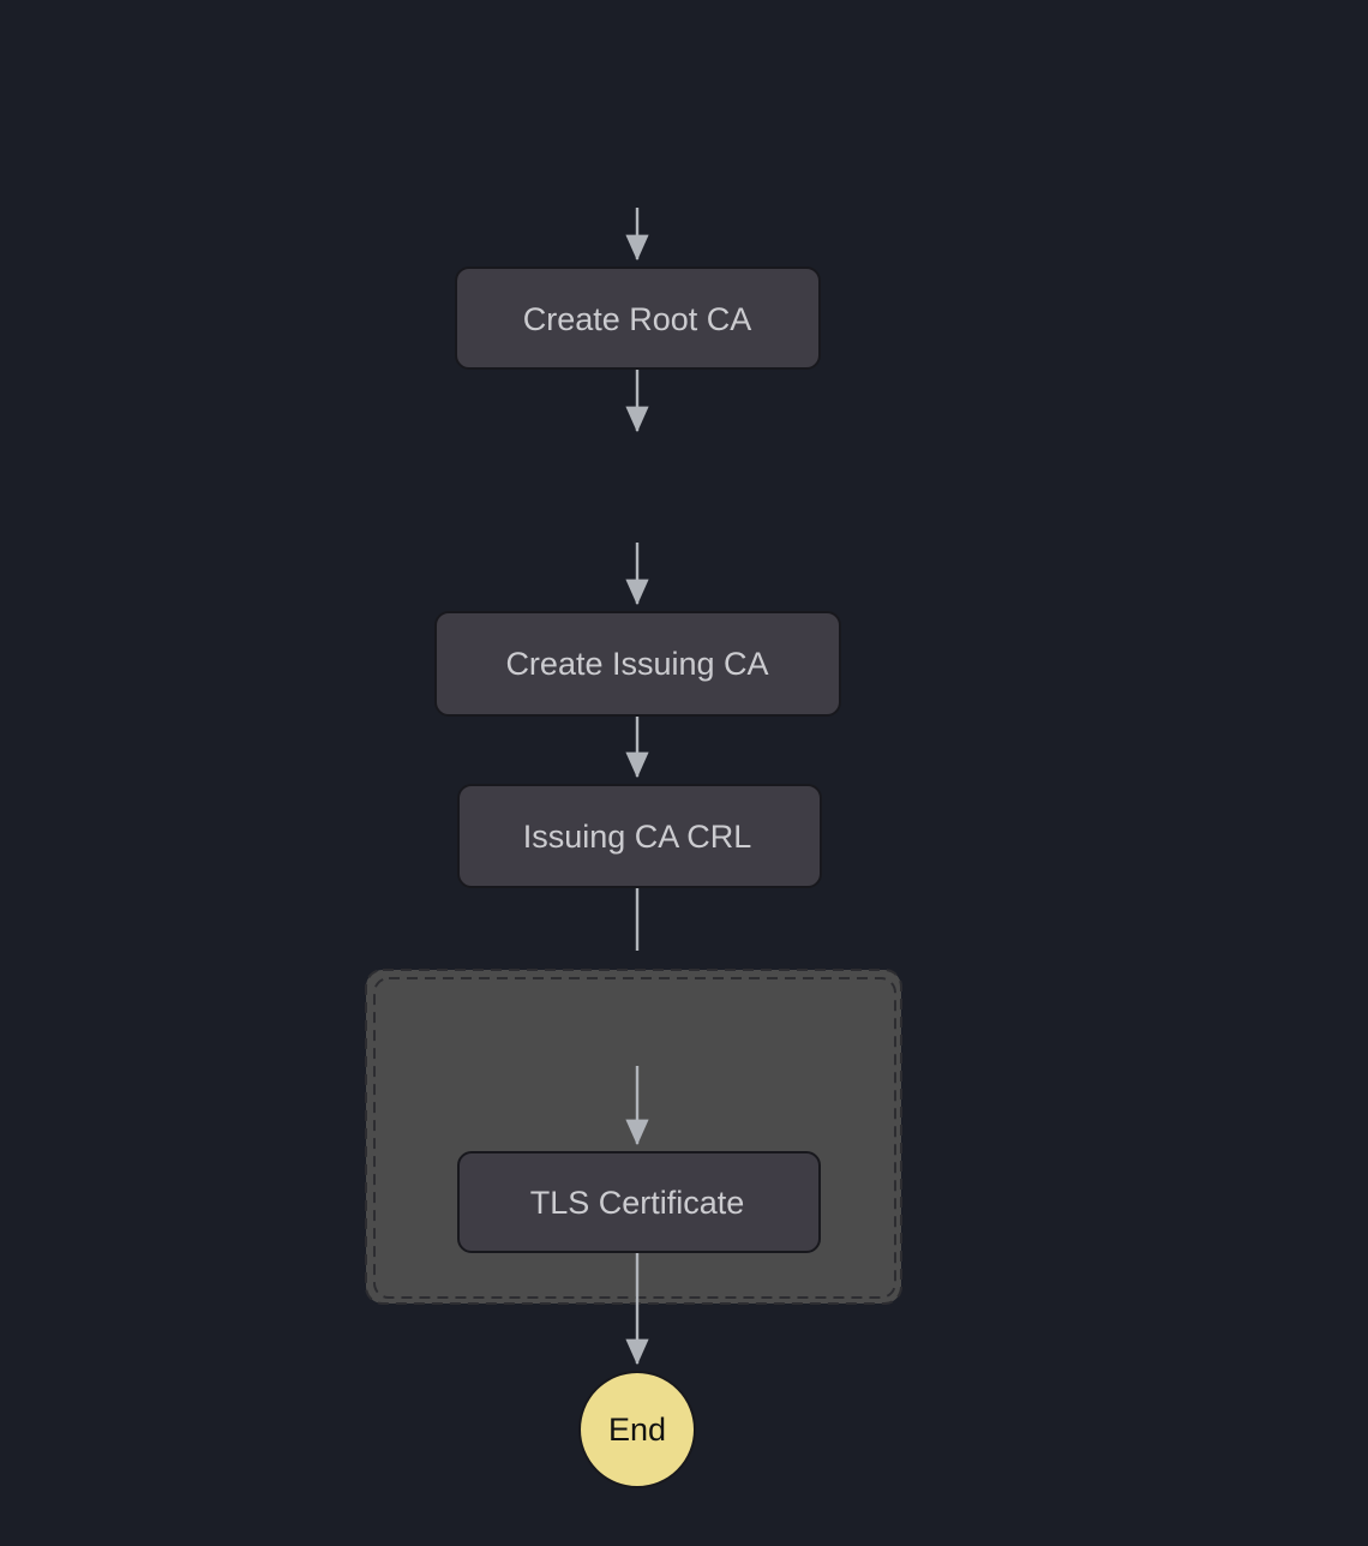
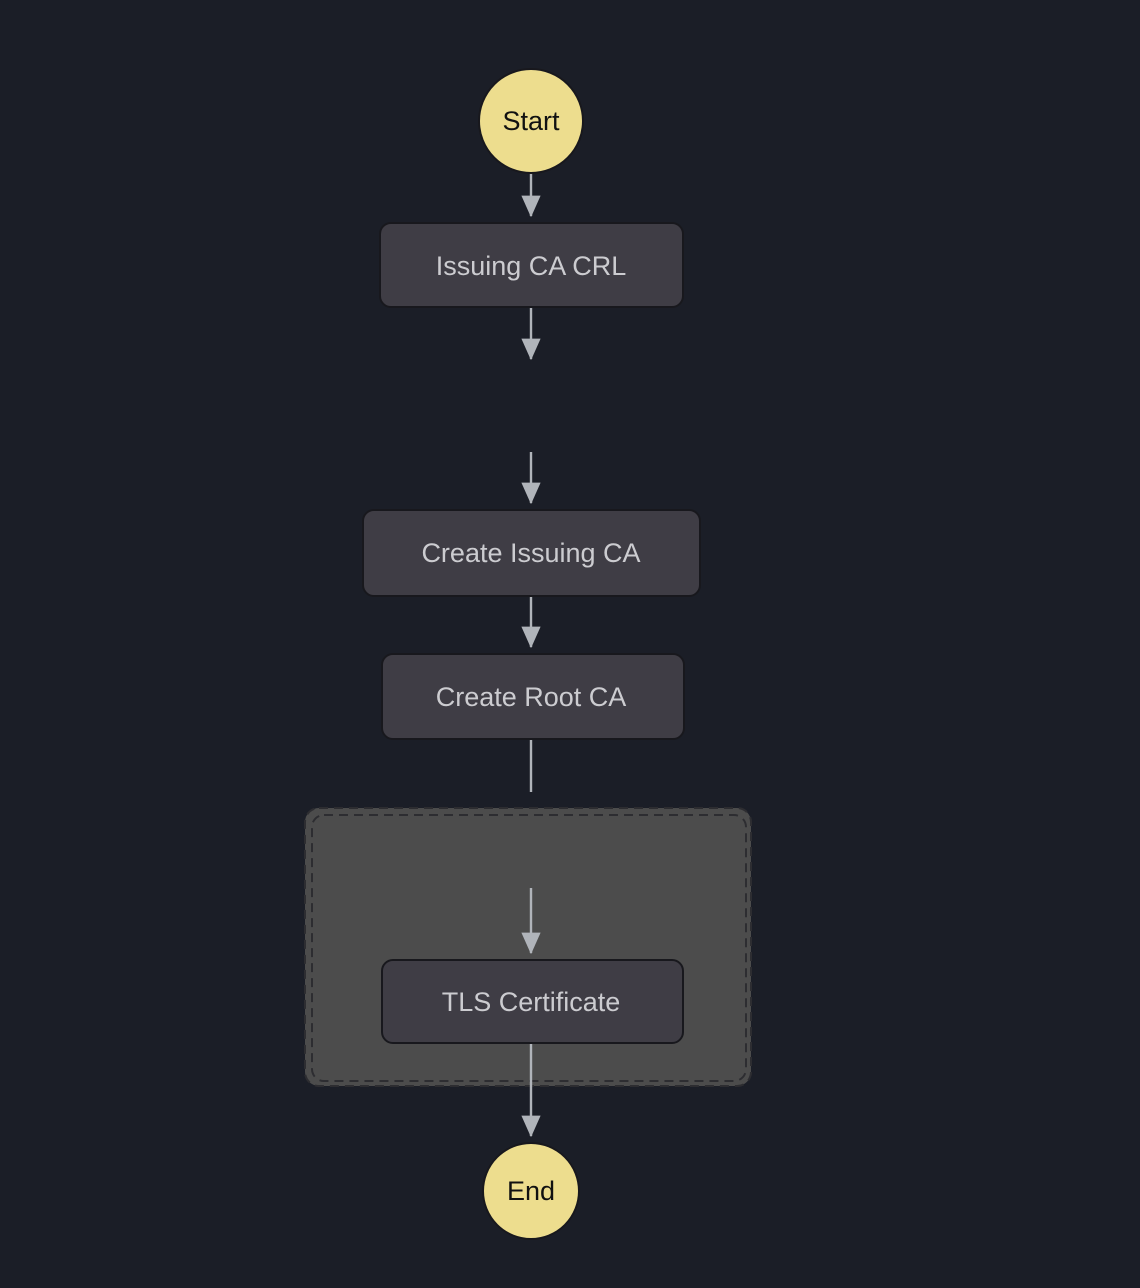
+ Start
- Create Root CA
+ Issuing CA CRL
  Create Issuing CA
- Issuing CA CRL
+ Create Root CA
  TLS Certificate
  End
